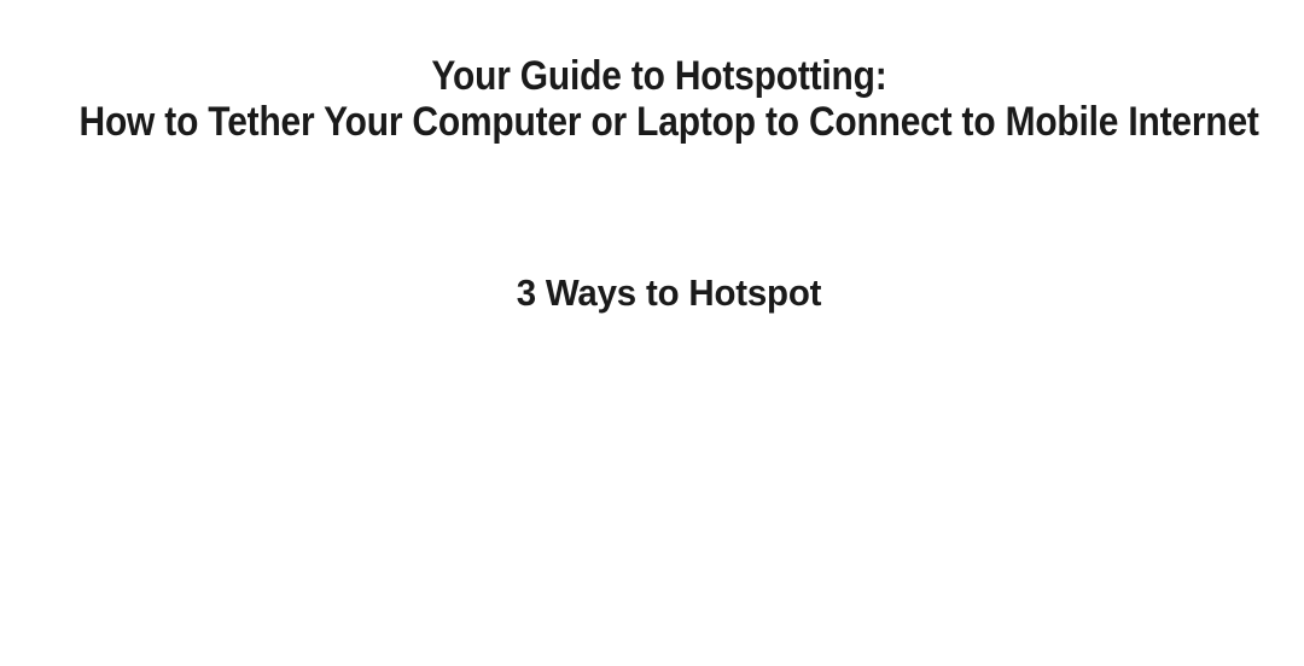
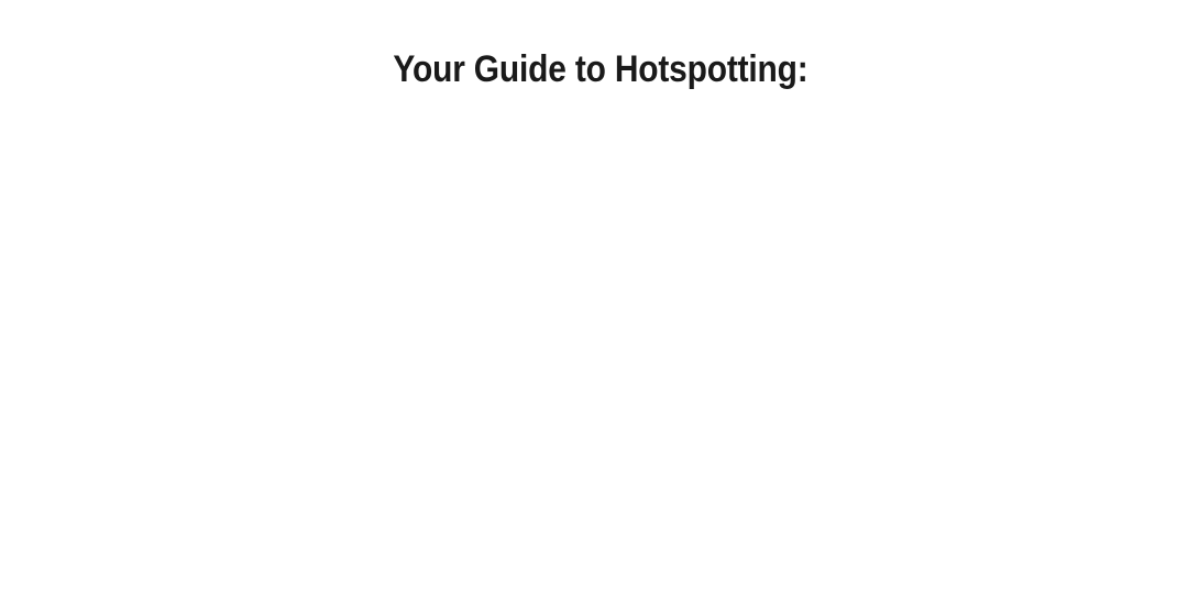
  Your Guide to Hotspotting:
- How to Tether Your Computer or Laptop to Connect to Mobile Internet
- 3 Ways to Hotspot
